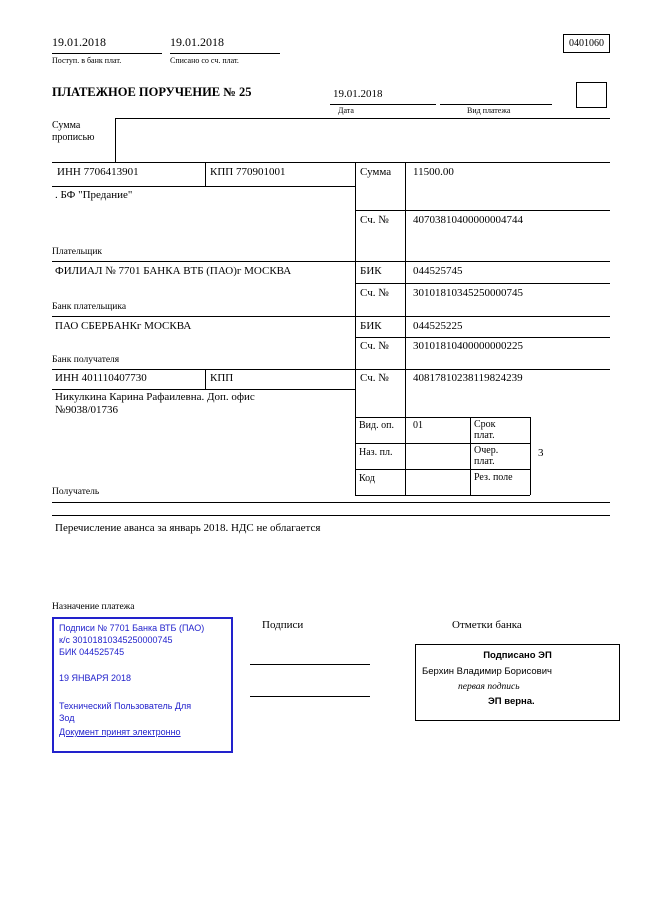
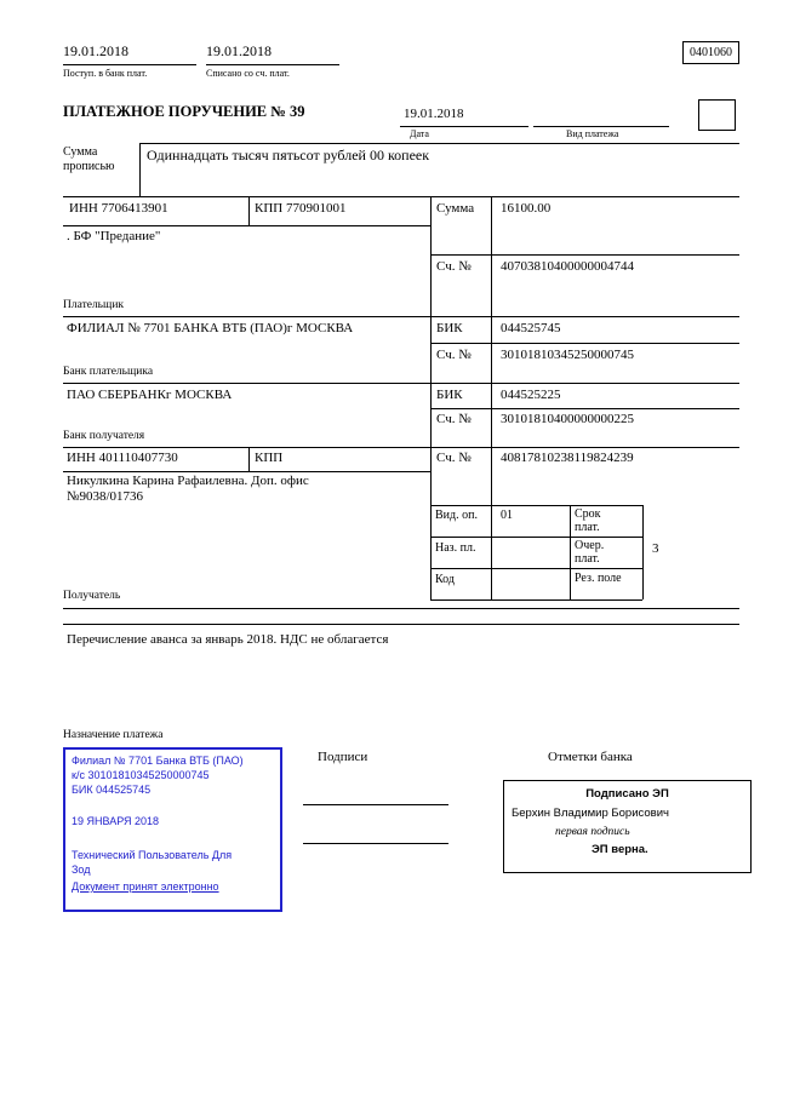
  19.01.2018
  Поступ. в банк плат.
  19.01.2018
  Списано со сч. плат.
  0401060
- ПЛАТЕЖНОЕ ПОРУЧЕНИЕ № 25
+ ПЛАТЕЖНОЕ ПОРУЧЕНИЕ № 39
  19.01.2018
  Дата
  Вид платежа
  Сумма
  прописью
+ Одиннадцать тысяч пятьсот рублей 00 копеек
  ИНН 7706413901
  КПП 770901001
  Сумма
- 11500.00
+ 16100.00
  . БФ "Предание"
  Сч. №
  40703810400000004744
  Плательщик
  ФИЛИАЛ № 7701 БАНКА ВТБ (ПАО)г МОСКВА
  БИК
  044525745
  Сч. №
  30101810345250000745
  Банк плательщика
  ПАО СБЕРБАНКг МОСКВА
  БИК
  044525225
  Сч. №
  30101810400000000225
  Банк получателя
  ИНН 401110407730
  КПП
  Сч. №
  40817810238119824239
  Никулкина Карина Рафаилевна. Доп. офис
  №9038/01736
  Вид. оп.
  01
  Срок
  плат.
  Наз. пл.
  Очер.
  плат.
  3
  Код
  Рез. поле
  Получатель
  Перечисление аванса за январь 2018. НДС не облагается
  Назначение платежа
- Подписи № 7701 Банка ВТБ (ПАО)
+ Филиал № 7701 Банка ВТБ (ПАО)
  к/с 30101810345250000745
  БИК 044525745
  19 ЯНВАРЯ 2018
  Технический Пользователь Для
  Зод
  Документ принят электронно
  Подписи
  Отметки банка
  Подписано ЭП
  Берхин Владимир Борисович
  первая подпись
  ЭП верна.
